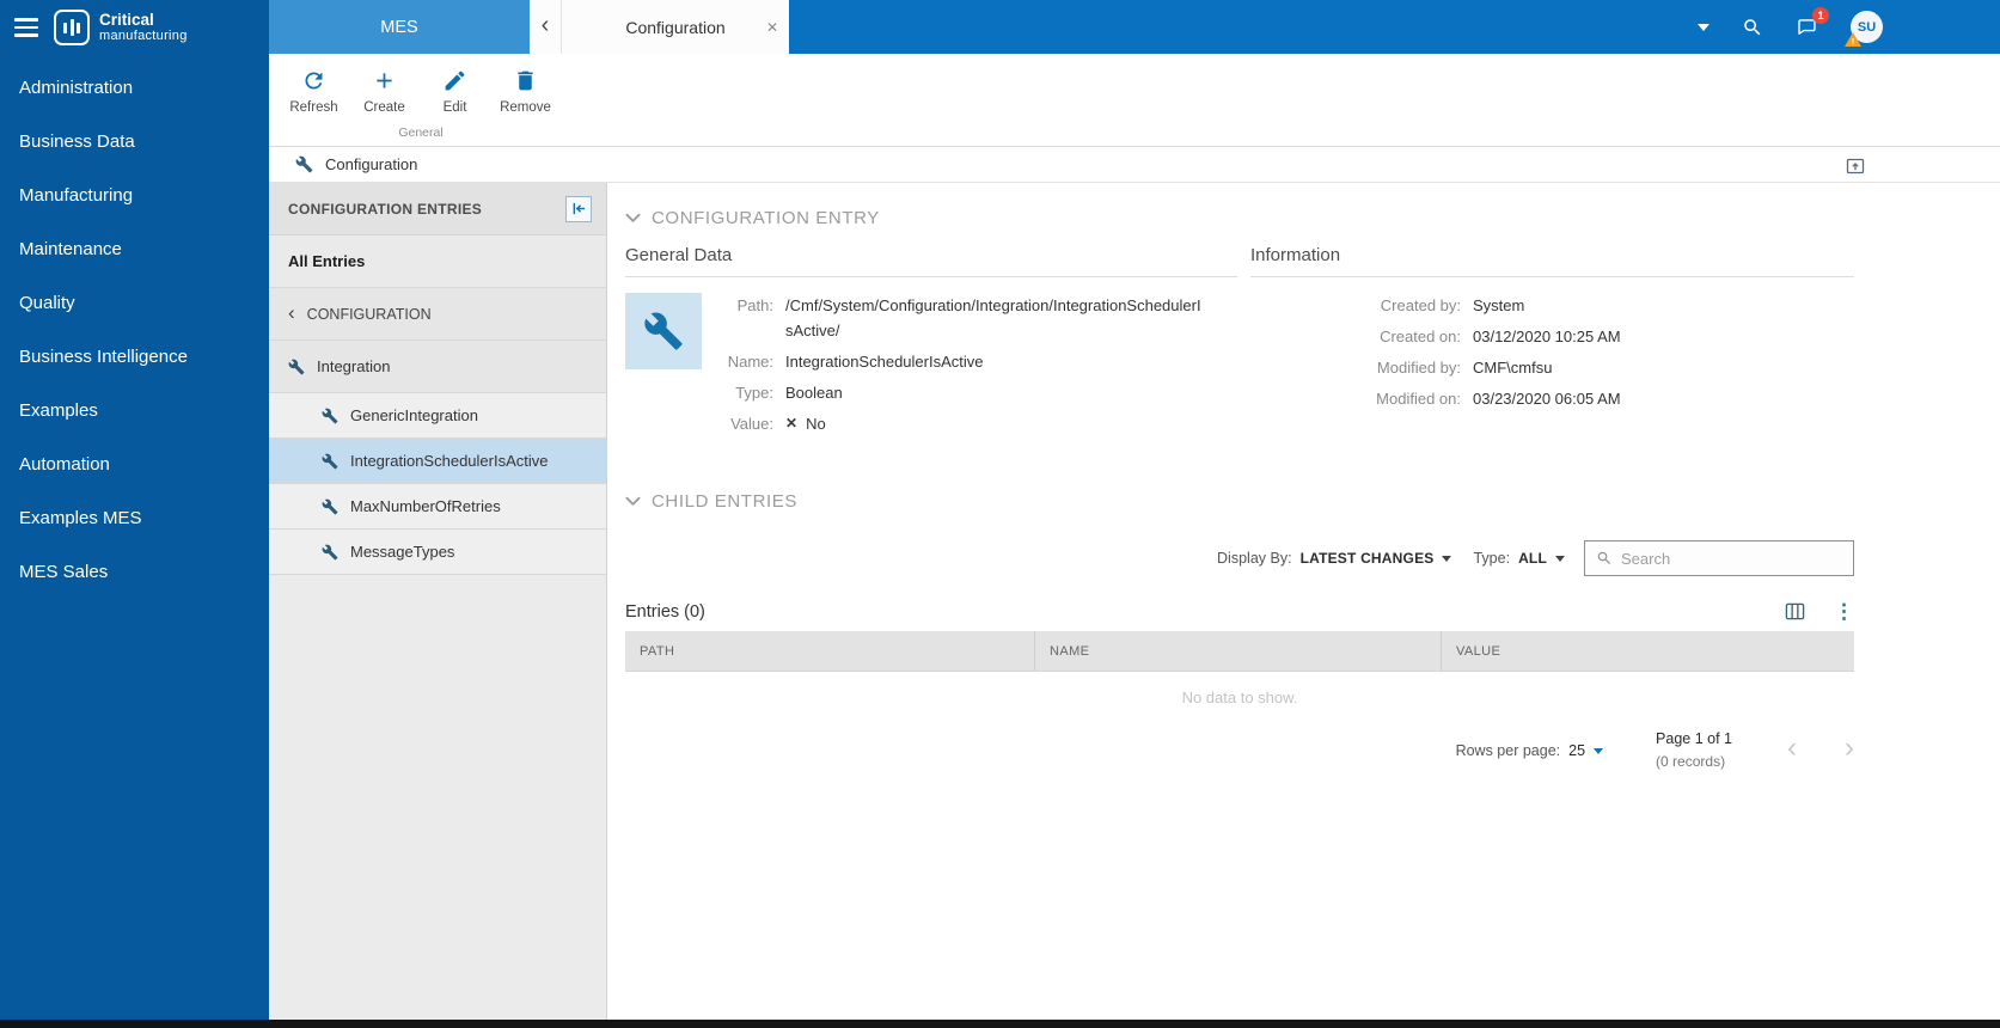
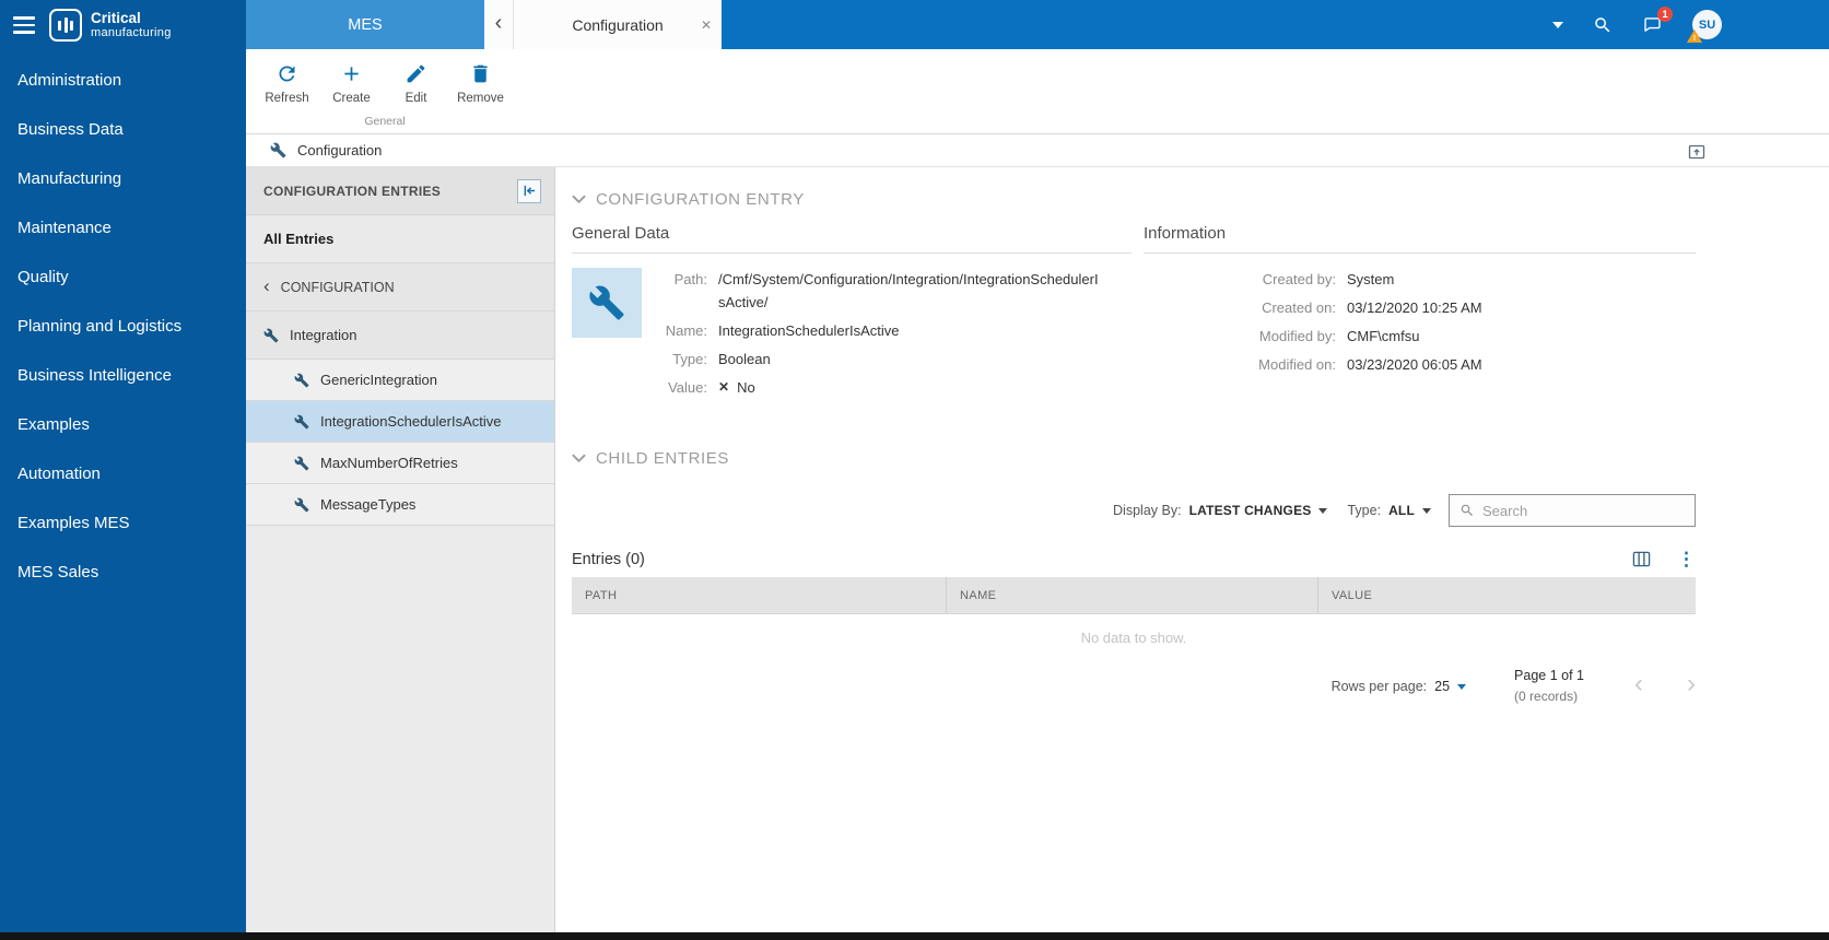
  Critical
  manufacturing
  Administration
  Business Data
  Manufacturing
  Maintenance
  Quality
+ Planning and Logistics
  Business Intelligence
  Examples
  Automation
  Examples MES
  MES Sales
  MES
  ‹
  Configuration
  ✕
  1
  SU
  !
  Refresh
  Create
  Edit
  Remove
  General
  Configuration
  CONFIGURATION ENTRIES
  All Entries
  ‹
  CONFIGURATION
  Integration
  GenericIntegration
  IntegrationSchedulerIsActive
  MaxNumberOfRetries
  MessageTypes
  CONFIGURATION ENTRY
  General Data
  Path:
  /Cmf/System/Configuration/Integration/IntegrationSchedulerIsActive/
  Name:
  IntegrationSchedulerIsActive
  Type:
  Boolean
  Value:
  ✕
  No
  Information
  Created by:
  System
  Created on:
  03/12/2020 10:25 AM
  Modified by:
  CMF\cmfsu
  Modified on:
  03/23/2020 06:05 AM
  CHILD ENTRIES
  Display By:
  LATEST CHANGES
  Type:
  ALL
  Search
  Entries (0)
  ⋮
  PATH
  NAME
  VALUE
  No data to show.
  Rows per page:
  25
  Page 1 of 1
  (0 records)
  ‹
  ›
